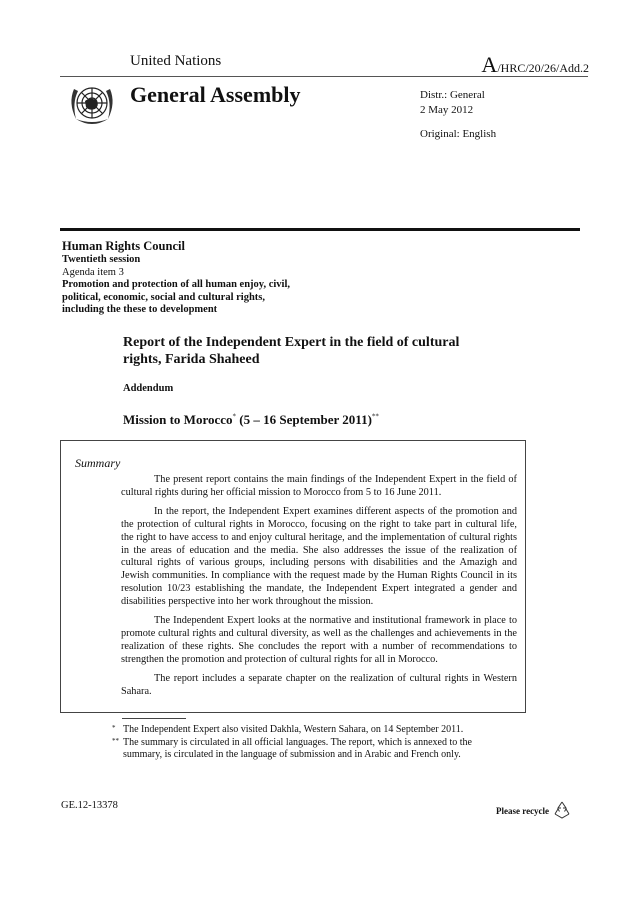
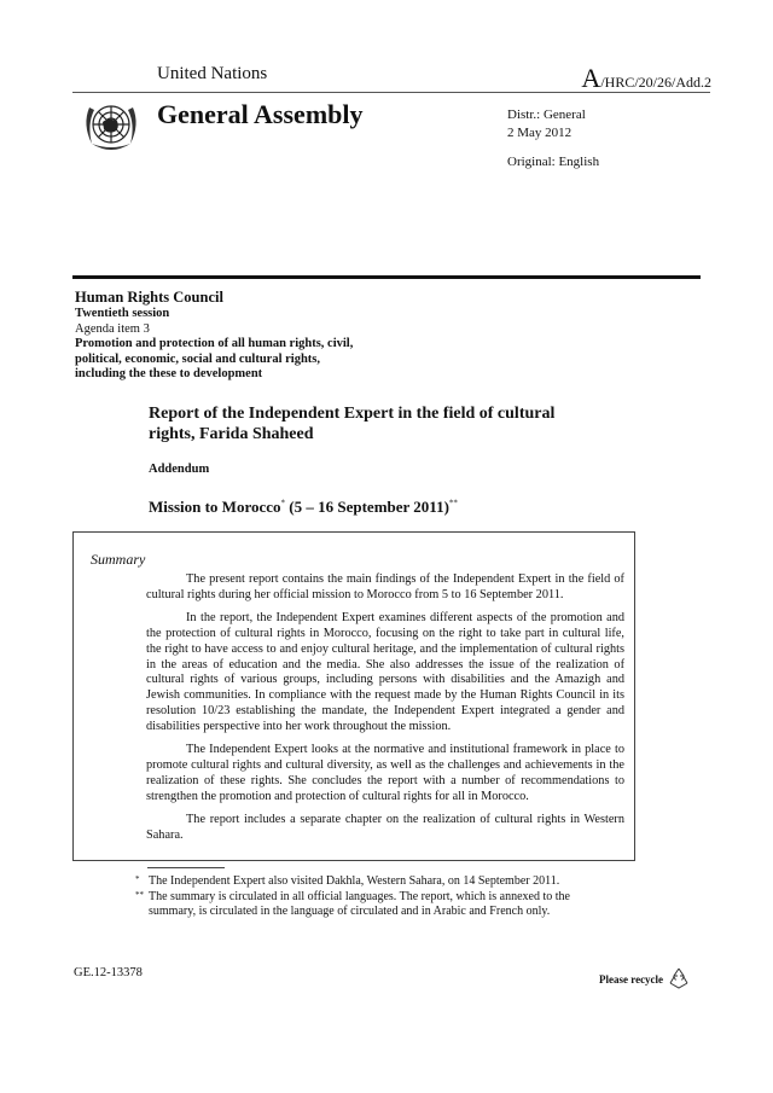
  United Nations
  A/HRC/20/26/Add.2
  General Assembly
  Distr.: General
  2 May 2012
  Original: English
  Human Rights Council
  Twentieth session
  Agenda item 3
- Promotion and protection of all human enjoy, civil,
+ Promotion and protection of all human rights, civil,
  political, economic, social and cultural rights,
  including the these to development
  Report of the Independent Expert in the field of cultural
  rights, Farida Shaheed
  Addendum
  Mission to Morocco* (5 – 16 September 2011)**
  Summary
- The present report contains the main findings of the Independent Expert in the field of cultural rights during her official mission to Morocco from 5 to 16 June 2011.
+ The present report contains the main findings of the Independent Expert in the field of cultural rights during her official mission to Morocco from 5 to 16 September 2011.
  In the report, the Independent Expert examines different aspects of the promotion and the protection of cultural rights in Morocco, focusing on the right to take part in cultural life, the right to have access to and enjoy cultural heritage, and the implementation of cultural rights in the areas of education and the media. She also addresses the issue of the realization of cultural rights of various groups, including persons with disabilities and the Amazigh and Jewish communities. In compliance with the request made by the Human Rights Council in its resolution 10/23 establishing the mandate, the Independent Expert integrated a gender and disabilities perspective into her work throughout the mission.
  The Independent Expert looks at the normative and institutional framework in place to promote cultural rights and cultural diversity, as well as the challenges and achievements in the realization of these rights. She concludes the report with a number of recommendations to strengthen the promotion and protection of cultural rights for all in Morocco.
  The report includes a separate chapter on the realization of cultural rights in Western Sahara.
  *
  The Independent Expert also visited Dakhla, Western Sahara, on 14 September 2011.
  **
- The summary is circulated in all official languages. The report, which is annexed to the summary, is circulated in the language of submission and in Arabic and French only.
+ The summary is circulated in all official languages. The report, which is annexed to the summary, is circulated in the language of circulated and in Arabic and French only.
  GE.12-13378
  Please recycle
